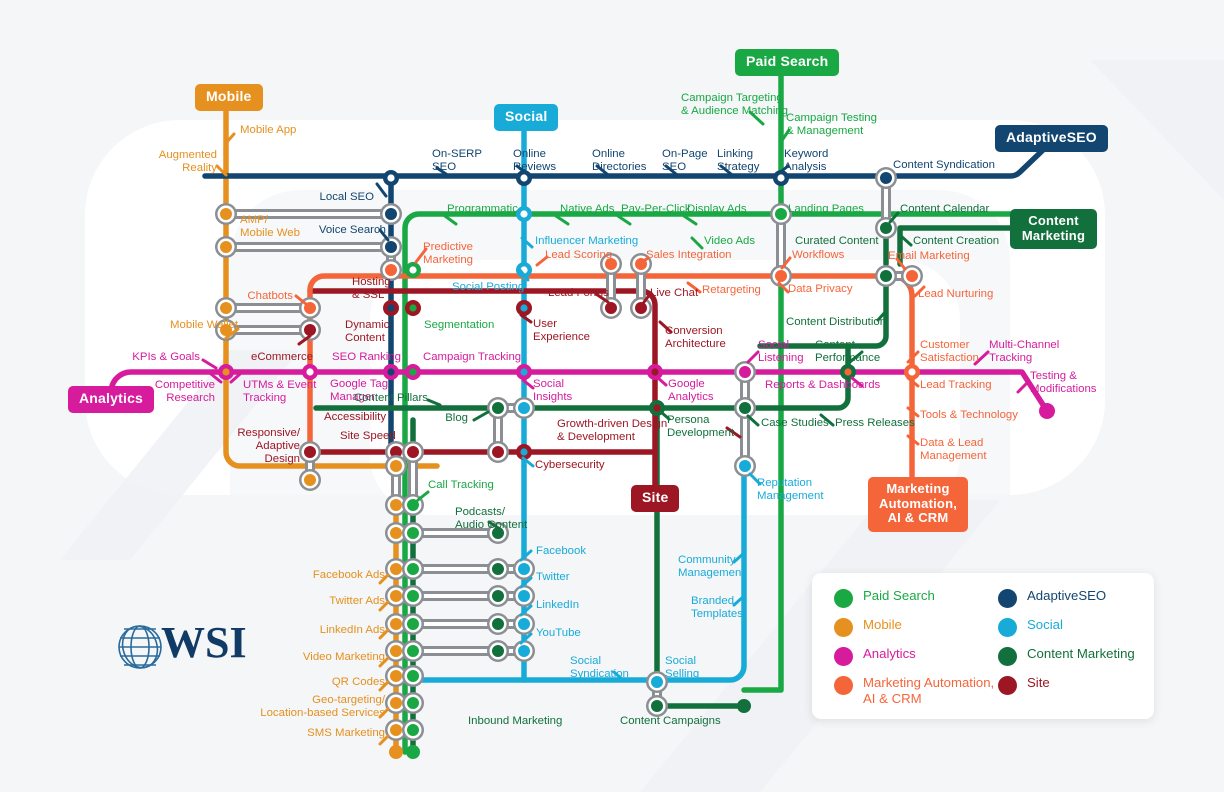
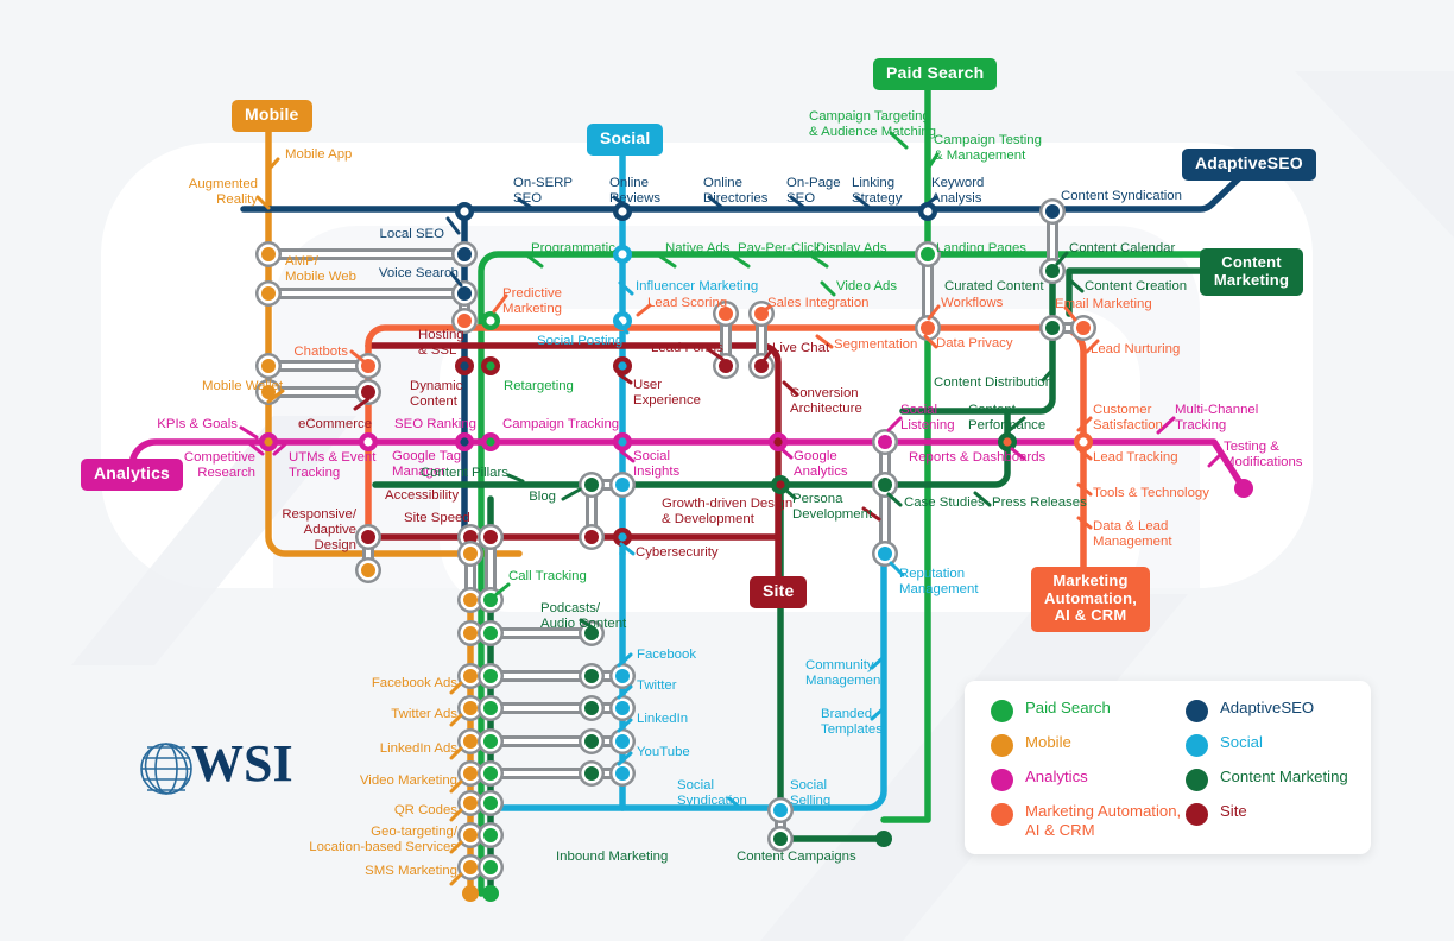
  Mobile
  Social
  Paid Search
  AdaptiveSEO
  Content
  Marketing
  Analytics
  Site
  Marketing
  Automation,
  AI & CRM
  Mobile App
  Augmented
  Reality
  AMP/
  Mobile Web
  Mobile Wallet
  KPIs & Goals
  Competitive
  Research
  UTMs & Event
  Tracking
  Chatbots
  eCommerce
  Local SEO
  Voice Search
  Hosting
  & SSL
  Dynamic
  Content
  SEO Ranking
  Google Tag
  Manager
  Accessibility
  Responsive/
  Adaptive
  Design
  Site Speed
  Predictive
  Marketing
- Segmentation
+ Retargeting
  Campaign Tracking
  Call Tracking
  Podcasts/
  Audio Content
  Content Pillars
  Blog
  On-SERP
  SEO
  Programmatic
  Online
  Reviews
  Social Posting
  Influencer Marketing
  Social
  Insights
  Facebook
  Twitter
  LinkedIn
  YouTube
  Cybersecurity
  User
  Experience
  Lead Scoring
  Lead Forms
  Sales Integration
  Live Chat
  Online
  Directories
  Native Ads
  Pay-Per-Click
  On-Page
  SEO
  Display Ads
  Video Ads
  Linking
  Strategy
- Retargeting
+ Segmentation
  Campaign Targeting
  & Audience Matching
  Campaign Testing
  & Management
  Keyword
  Analysis
  Landing Pages
  Curated Content
  Workflows
  Data Privacy
  Conversion
  Architecture
  Google
  Analytics
  Persona
  Development
  Growth-driven Design
  & Development
  Content Distribution
  Content
  Performance
  Social
  Listening
  Reports & Dashboards
  Case Studies
  Press Releases
  Reputation
  Management
  Community
  Management
  Branded
  Templates
  Social
  Syndication
  Social
  Selling
  Inbound Marketing
  Content Campaigns
  Facebook Ads
  Twitter Ads
  LinkedIn Ads
  Video Marketing
  QR Codes
  Geo-targeting/
  Location-based Services
  SMS Marketing
  Content Syndication
  Content Calendar
  Content Creation
  Email Marketing
  Lead Nurturing
  Customer
  Satisfaction
  Lead Tracking
  Tools & Technology
  Data & Lead
  Management
  Multi-Channel
  Tracking
  Testing &
  Modifications
  Paid Search
  Mobile
  Analytics
  Marketing Automation,
  AI & CRM
  AdaptiveSEO
  Social
  Content Marketing
  Site
  WSI
